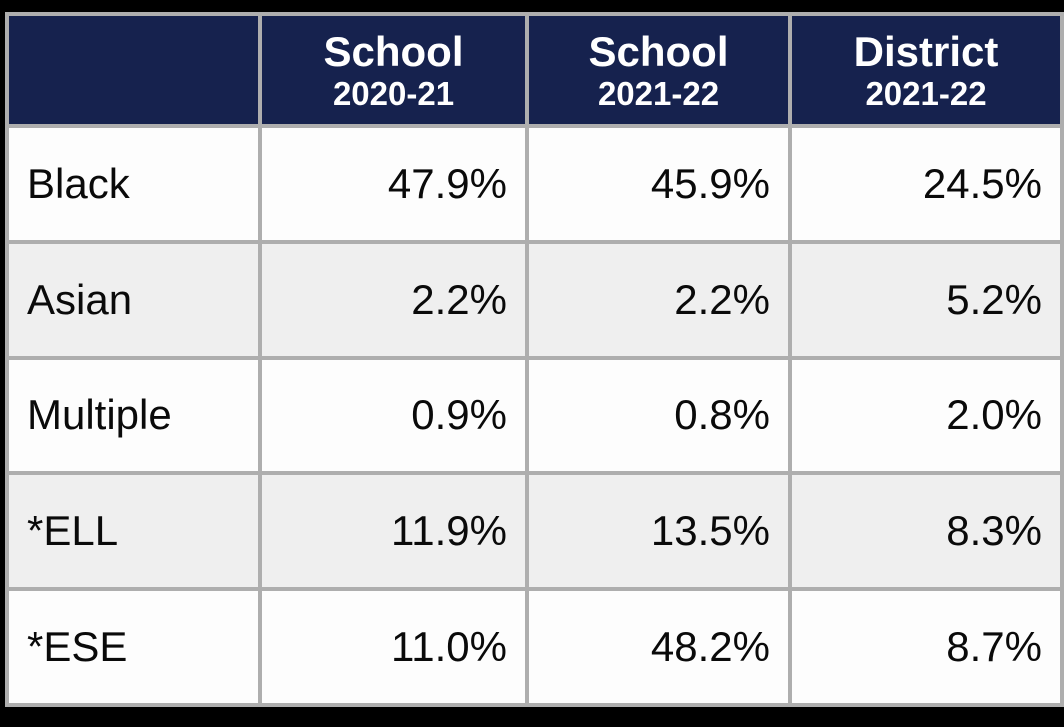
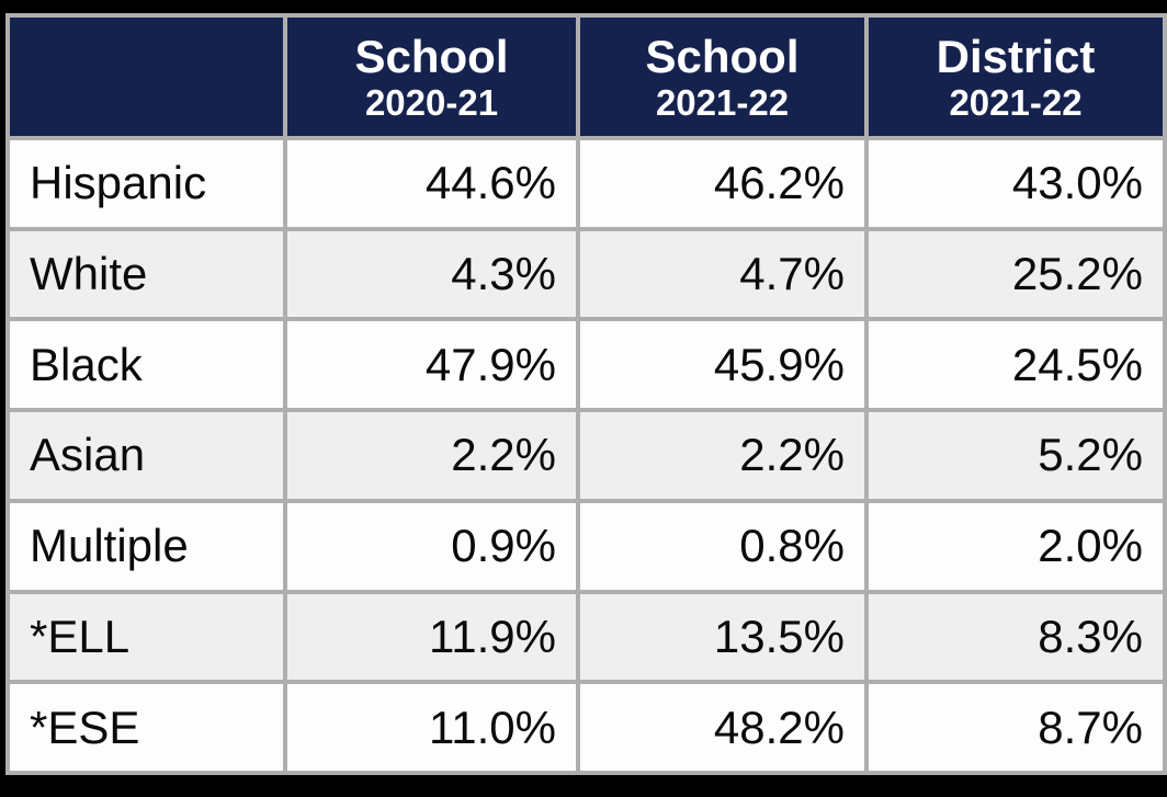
  	School 2020-21	School 2021-22	District 2021-22
+ Hispanic	44.6%	46.2%	43.0%
+ White	4.3%	4.7%	25.2%
  Black	47.9%	45.9%	24.5%
  Asian	2.2%	2.2%	5.2%
  Multiple	0.9%	0.8%	2.0%
  *ELL	11.9%	13.5%	8.3%
  *ESE	11.0%	48.2%	8.7%
